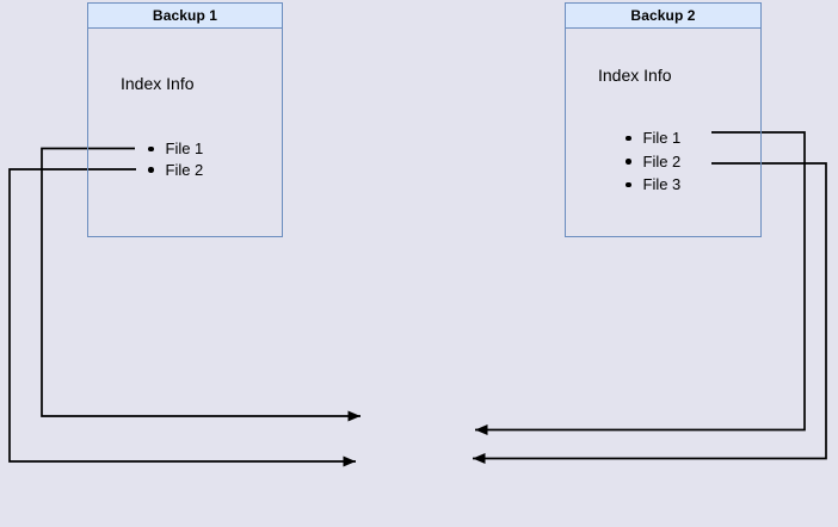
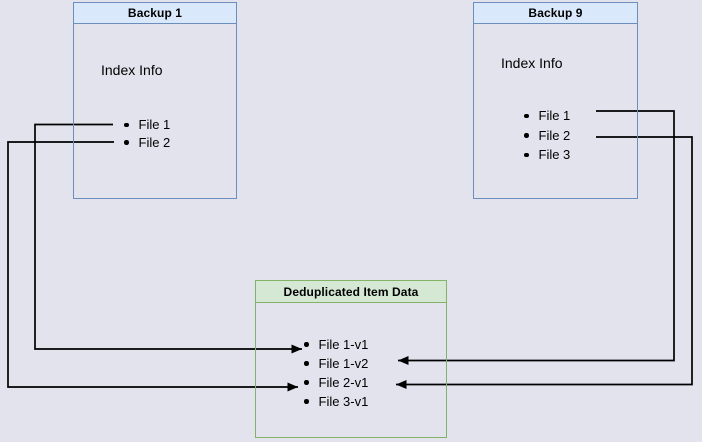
  Backup 1
  Index Info
  File 1
  File 2
- Backup 2
+ Backup 9
  Index Info
  File 1
  File 2
  File 3
+ Deduplicated Item Data
+ File 1-v1
+ File 1-v2
+ File 2-v1
+ File 3-v1
